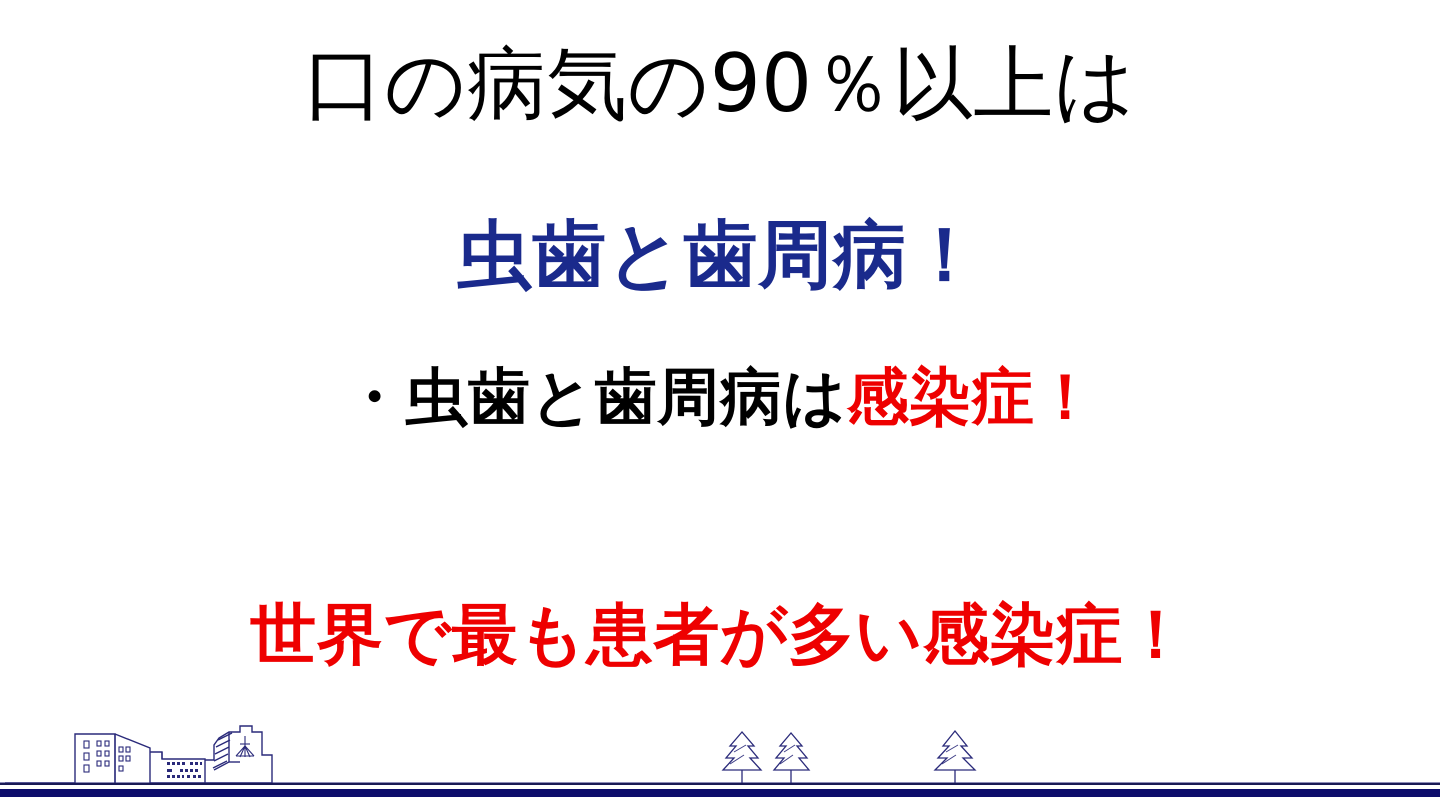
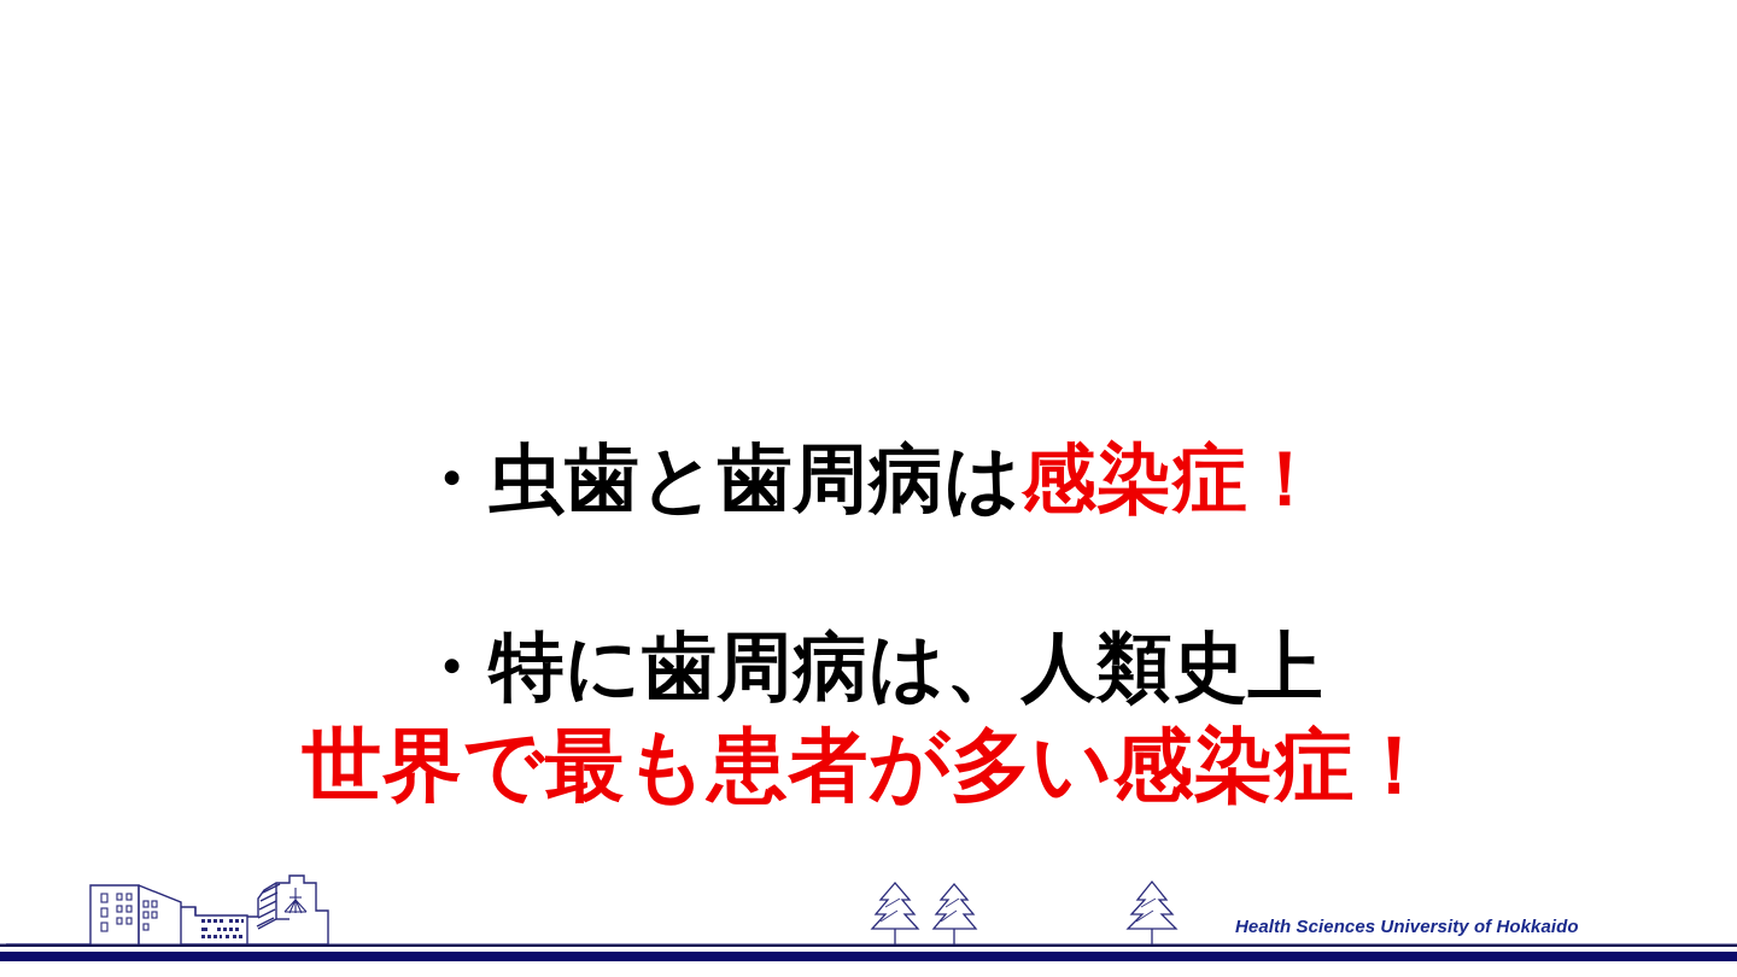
- 口の病気の90％以上は
- 虫歯と歯周病！
  ・虫歯と歯周病は感染症！
+ ・特に歯周病は、人類史上
  世界で最も患者が多い感染症！
+ Health Sciences University of Hokkaido
